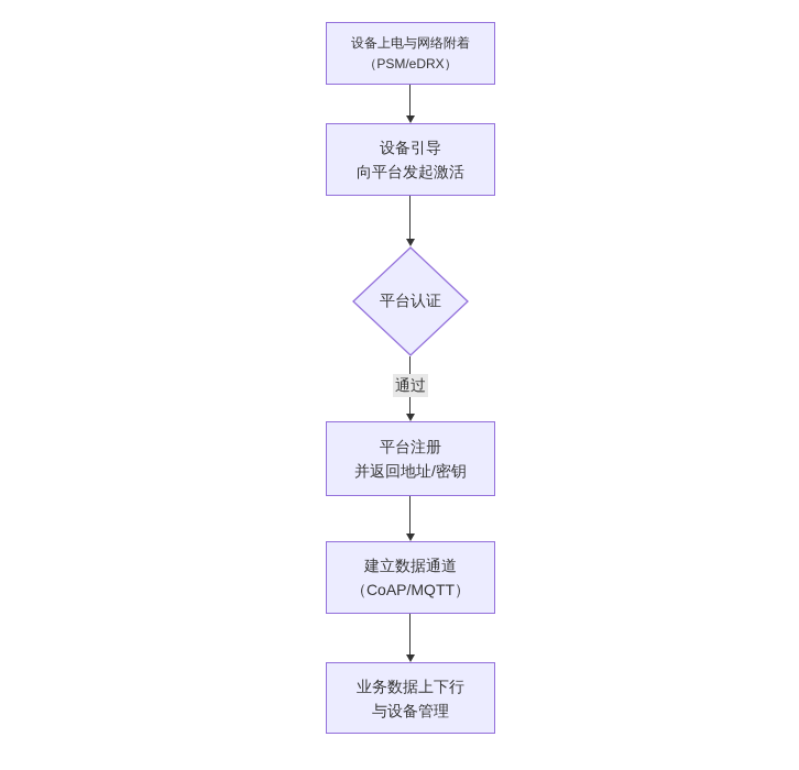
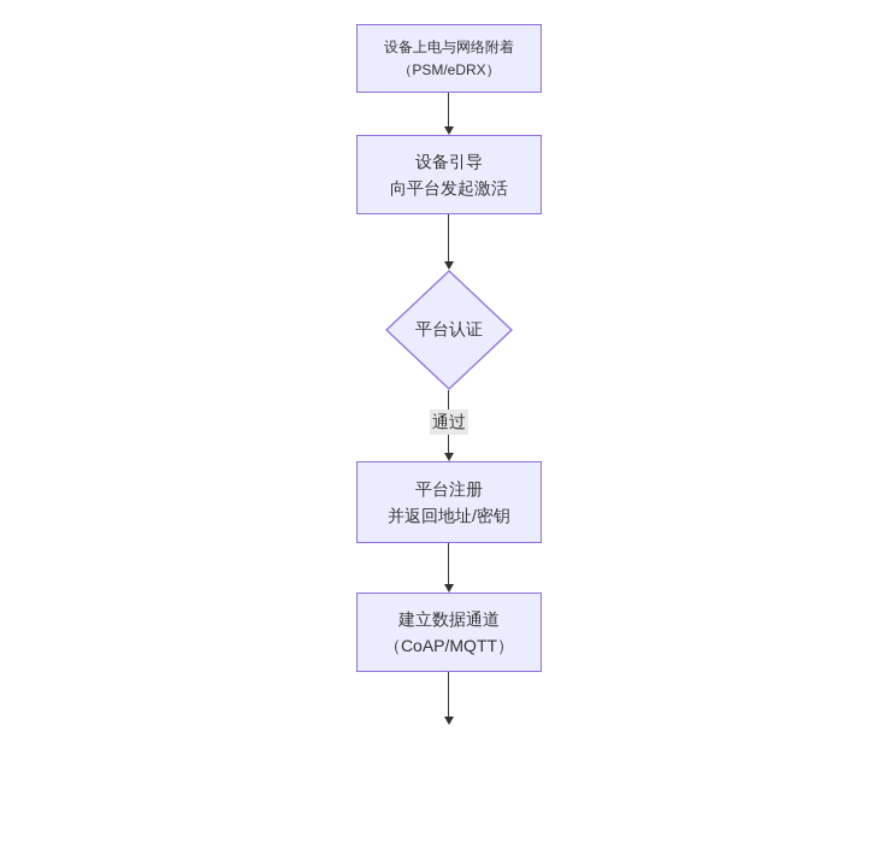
  设备上电与网络附着
  （PSM/eDRX）
  设备引导
  向平台发起激活
  平台认证
  通过
  平台注册
  并返回地址/密钥
  建立数据通道
  （CoAP/MQTT）
- 业务数据上下行
- 与设备管理
